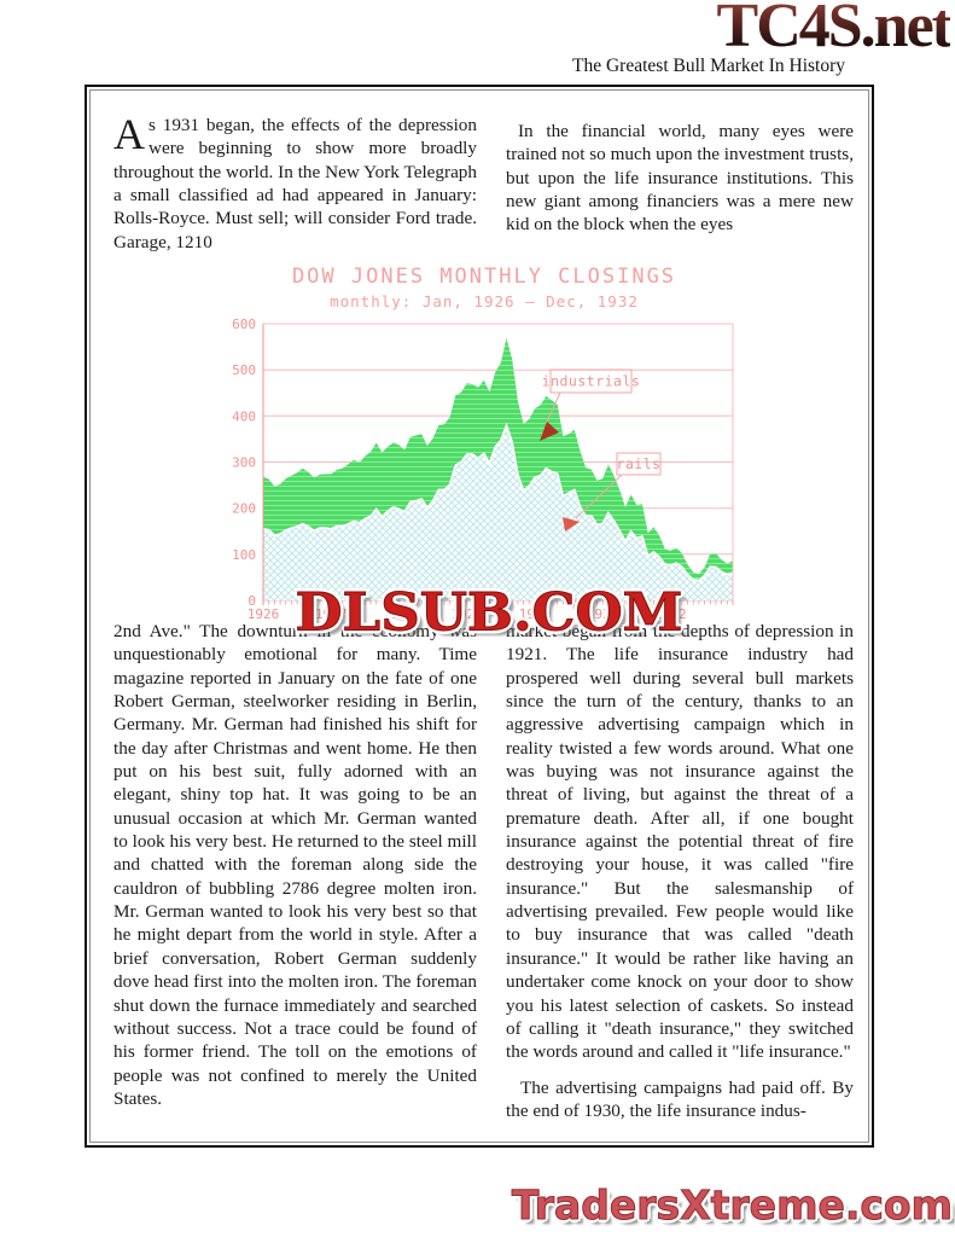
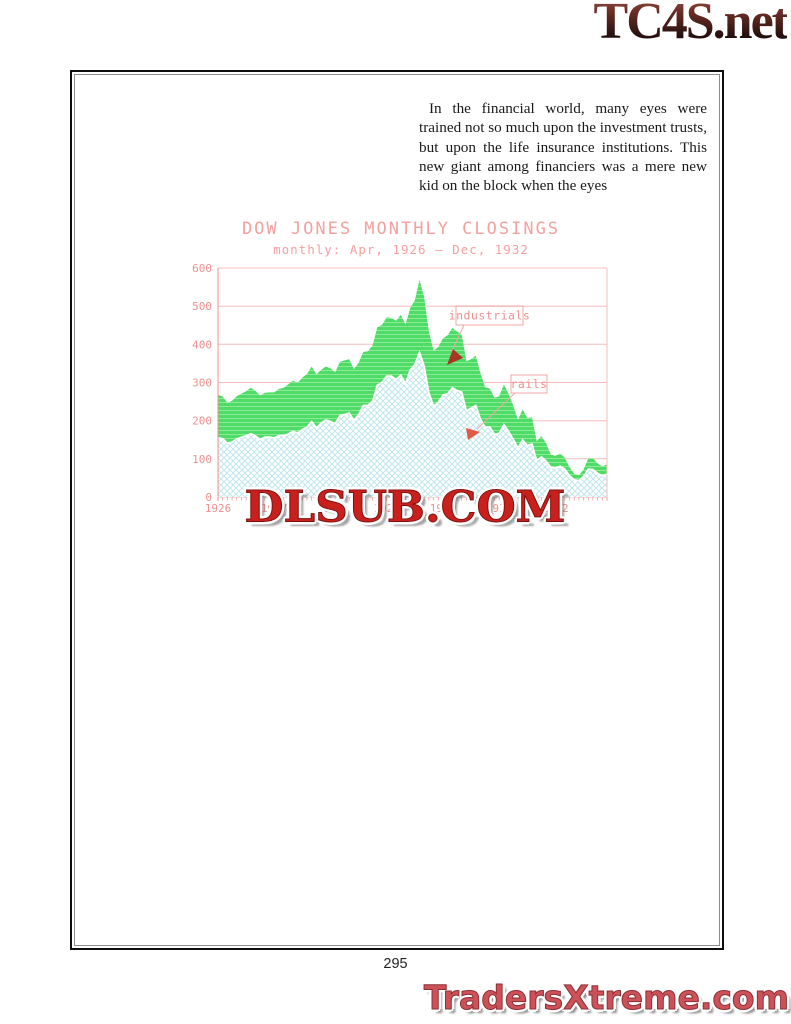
  TC4S.net
- The Greatest Bull Market In History
- A
- s 1931 began, the effects of the depression were beginning to show more broadly throughout the world. In the New York Telegraph a small classified ad had appeared in January: Rolls-Royce. Must sell; will consider Ford trade. Garage, 1210
  In the financial world, many eyes were trained not so much upon the investment trusts, but upon the life insurance institutions. This new giant among financiers was a mere new kid on the block when the eyes
  0
  100
  200
  300
  400
  500
  600
  1926
  1927
  1928
  1929
  1930
  1931
  1932
  industrials
  rails
  DOW JONES MONTHLY CLOSINGS
- monthly: Jan, 1926 — Dec, 1932
+ monthly: Apr, 1926 — Dec, 1932
- 2nd Ave." The downturn in the economy was unquestionably emotional for many. Time magazine reported in January on the fate of one Robert German, steelworker residing in Berlin, Germany. Mr. German had finished his shift for the day after Christmas and went home. He then put on his best suit, fully adorned with an elegant, shiny top hat. It was going to be an unusual occasion at which Mr. German wanted to look his very best. He returned to the steel mill and chatted with the foreman along side the cauldron of bubbling 2786 degree molten iron. Mr. German wanted to look his very best so that he might depart from the world in style. After a brief conversation, Robert German suddenly dove head first into the molten iron. The foreman shut down the furnace immediately and searched without success. Not a trace could be found of his former friend. The toll on the emotions of people was not confined to merely the United States.
- market began from the depths of depression in 1921. The life insurance industry had prospered well during several bull markets since the turn of the century, thanks to an aggressive advertising campaign which in reality twisted a few words around. What one was buying was not insurance against the threat of living, but against the threat of a premature death. After all, if one bought insurance against the potential threat of fire destroying your house, it was called "fire insurance." But the salesmanship of advertising prevailed. Few people would like to buy insurance that was called "death insurance." It would be rather like having an undertaker come knock on your door to show you his latest selection of caskets. So instead of calling it "death insurance," they switched the words around and called it "life insurance."
- The advertising campaigns had paid off. By the end of 1930, the life insurance indus-
  DLSUB.COM
+ 295
  TradersXtreme.com
